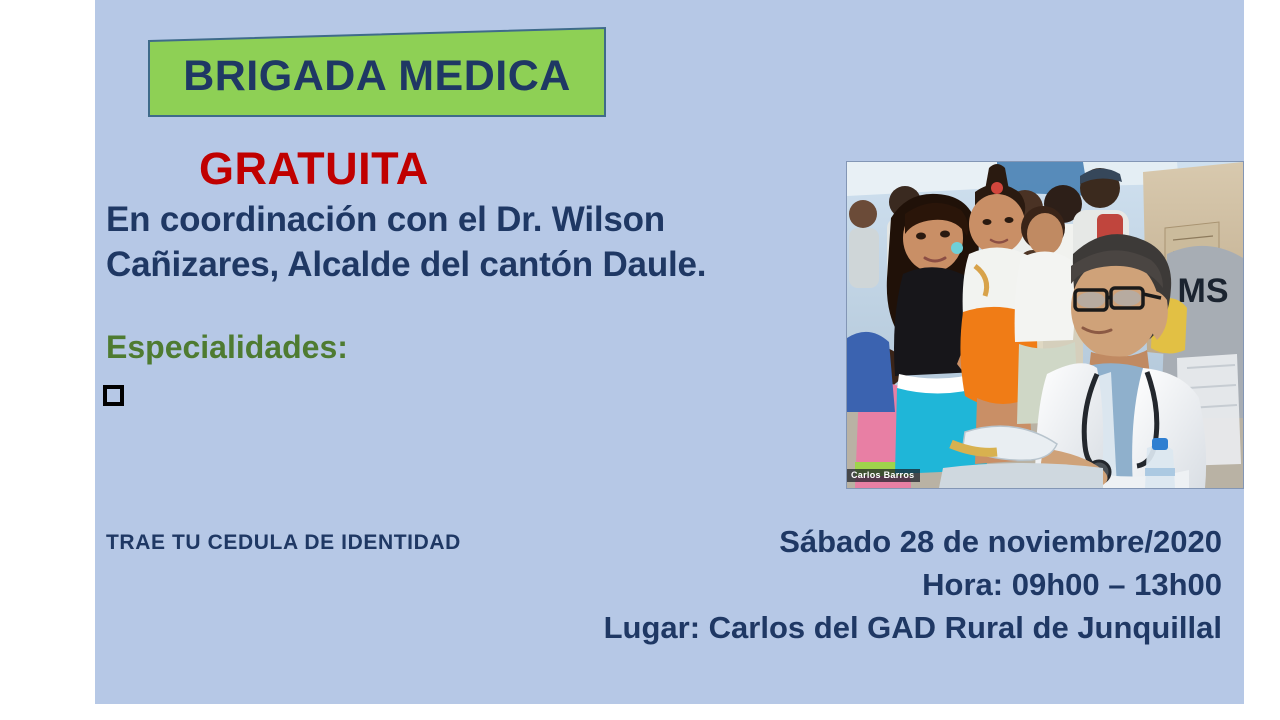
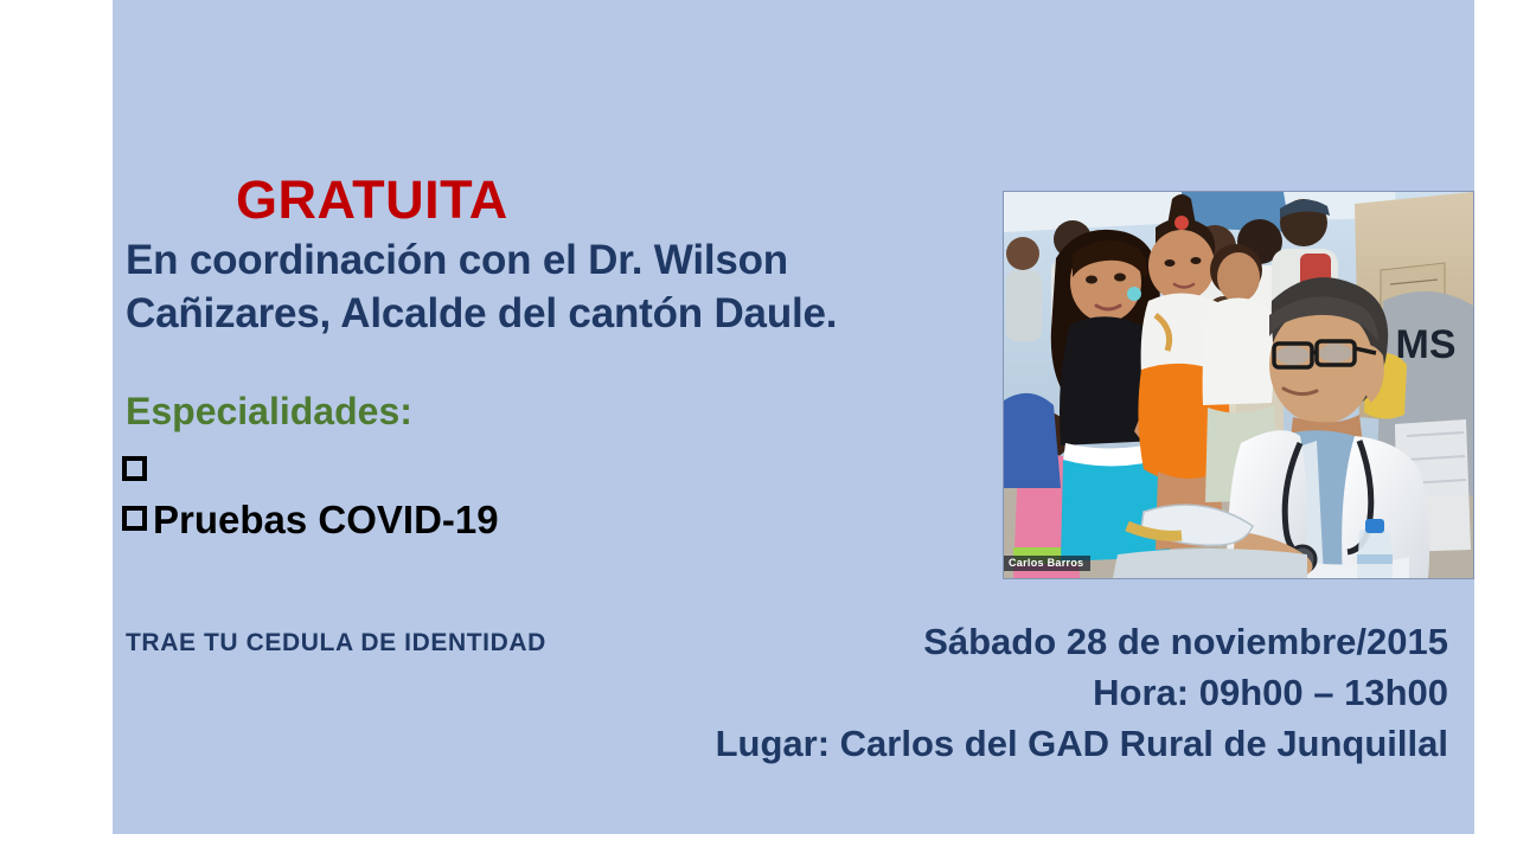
- BRIGADA MEDICA
  GRATUITA
  En coordinación con el Dr. Wilson
  Cañizares, Alcalde del cantón Daule.
  Especialidades:
+ Pruebas COVID-19
  TRAE TU CEDULA DE IDENTIDAD
- Sábado 28 de noviembre/2020
+ Sábado 28 de noviembre/2015
  Hora: 09h00 – 13h00
  Lugar: Carlos del GAD Rural de Junquillal
  MS
  Carlos Barros
